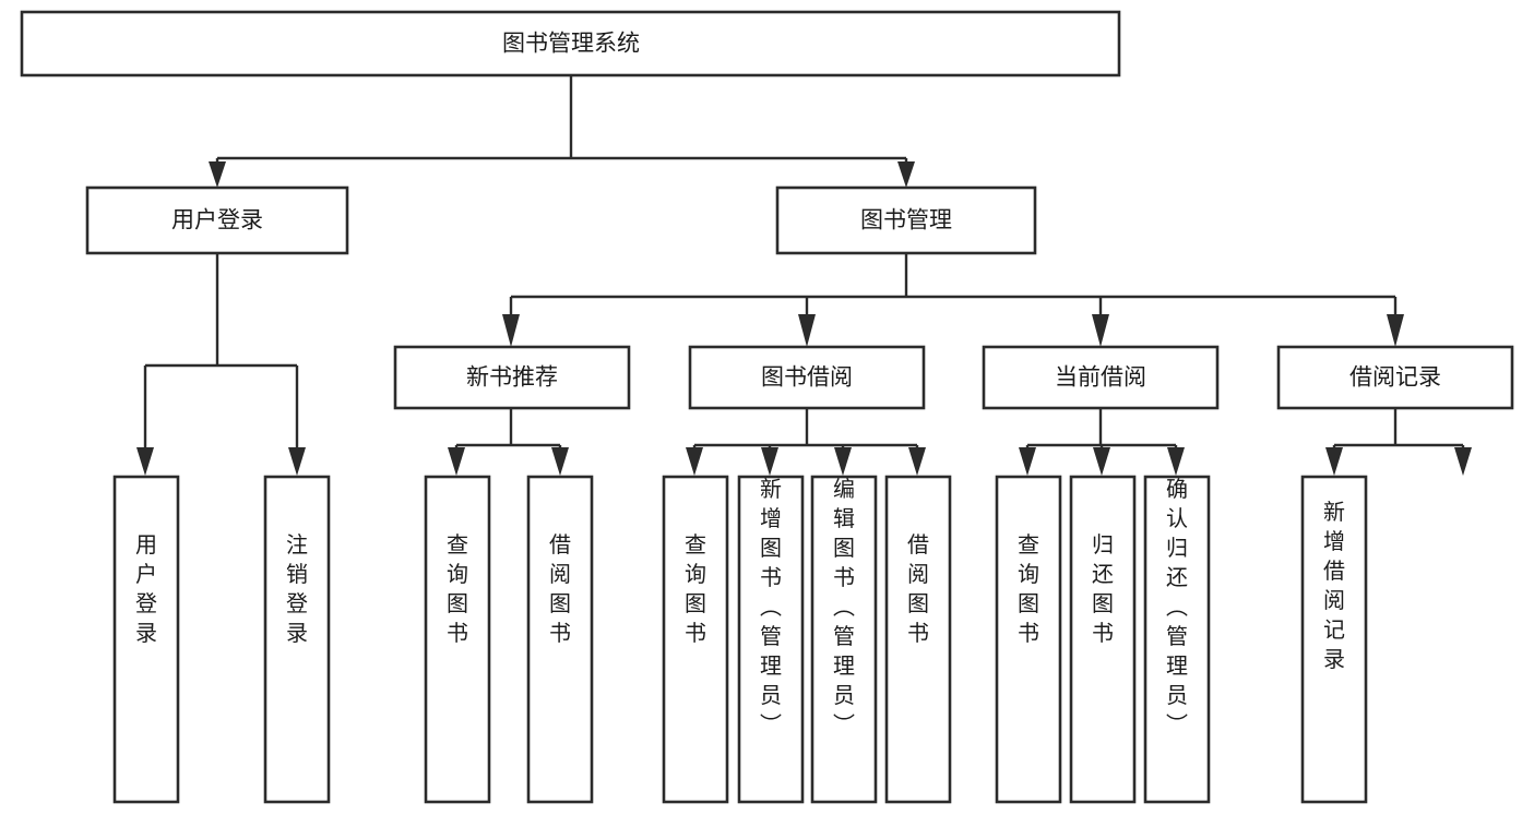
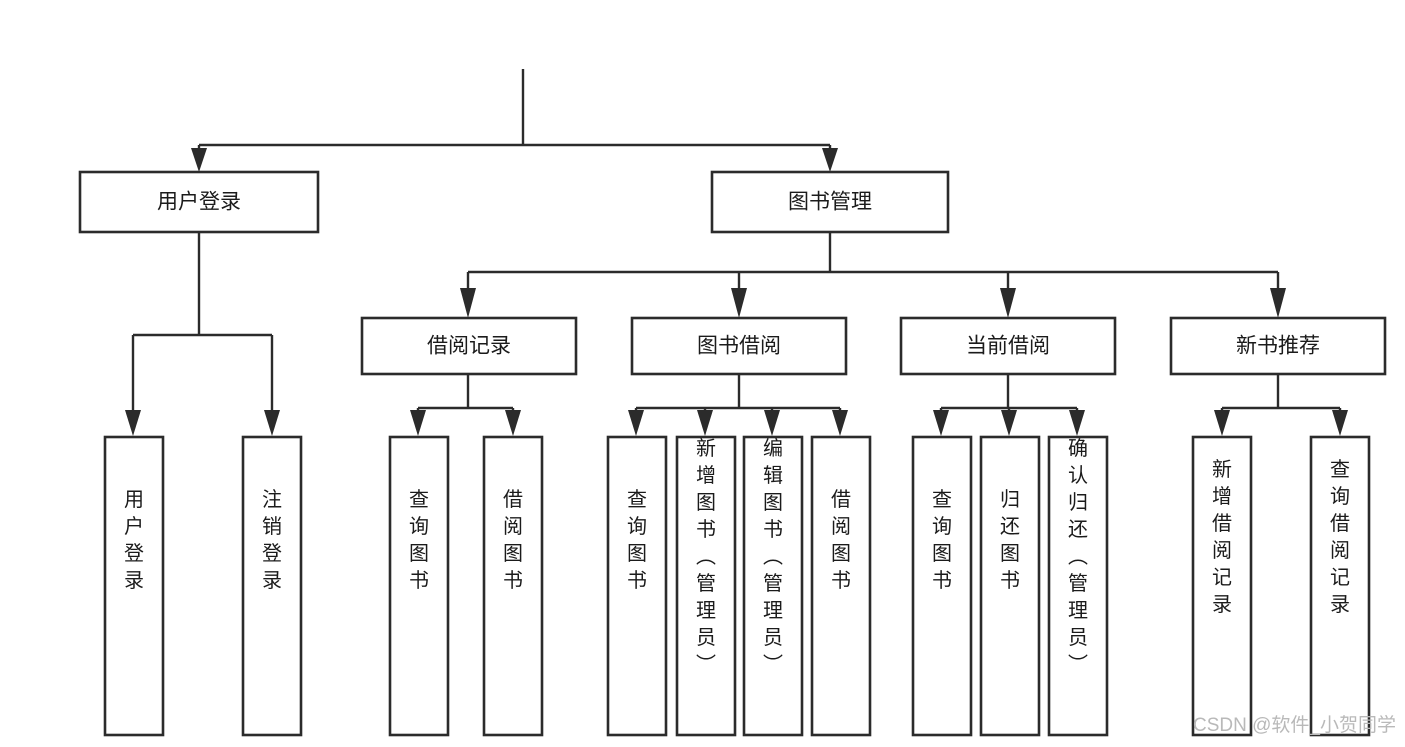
- 图书管理系统
  用户登录
  图书管理
- 新书推荐
+ 借阅记录
  图书借阅
  当前借阅
- 借阅记录
+ 新书推荐
  用户登录
  注销登录
  查询图书
  借阅图书
  查询图书
  新增图书 ︵ 管理员 ︶
  编辑图书 ︵ 管理员 ︶
  借阅图书
  查询图书
  归还图书
  确认归还 ︵ 管理员 ︶
  新增借阅记录
+ 查询借阅记录
+ CSDN @软件_小贺同学
